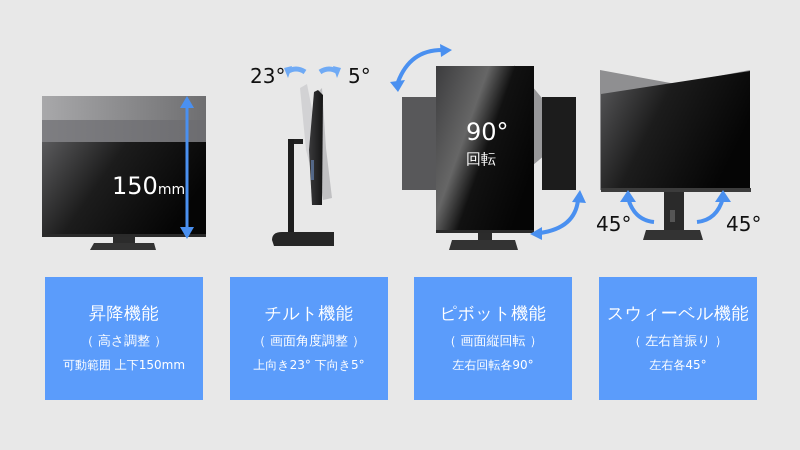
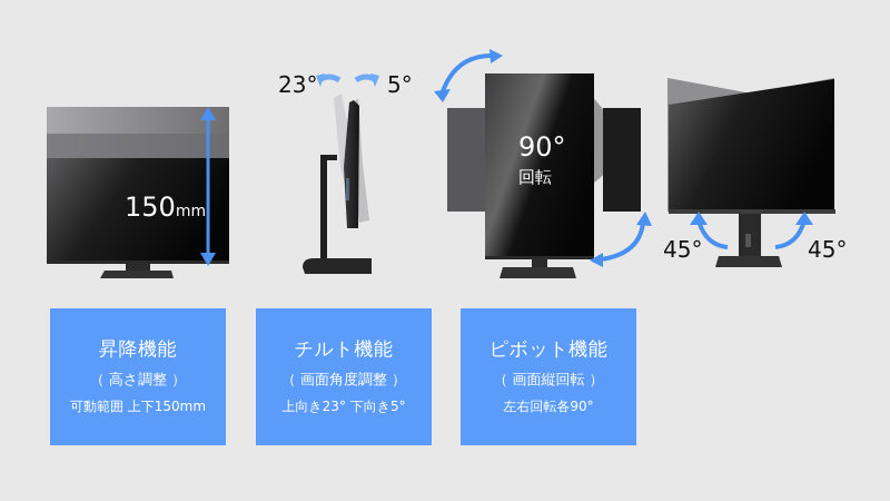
  150mm
  23°
  5°
  90°
  回転
  45°
  45°
  昇降機能
  （ 高さ調整 ）
  可動範囲 上下150mm
  チルト機能
  （ 画面角度調整 ）
  上向き23° 下向き5°
  ピボット機能
  （ 画面縦回転 ）
  左右回転各90°
- スウィーベル機能
- （ 左右首振り ）
- 左右各45°
